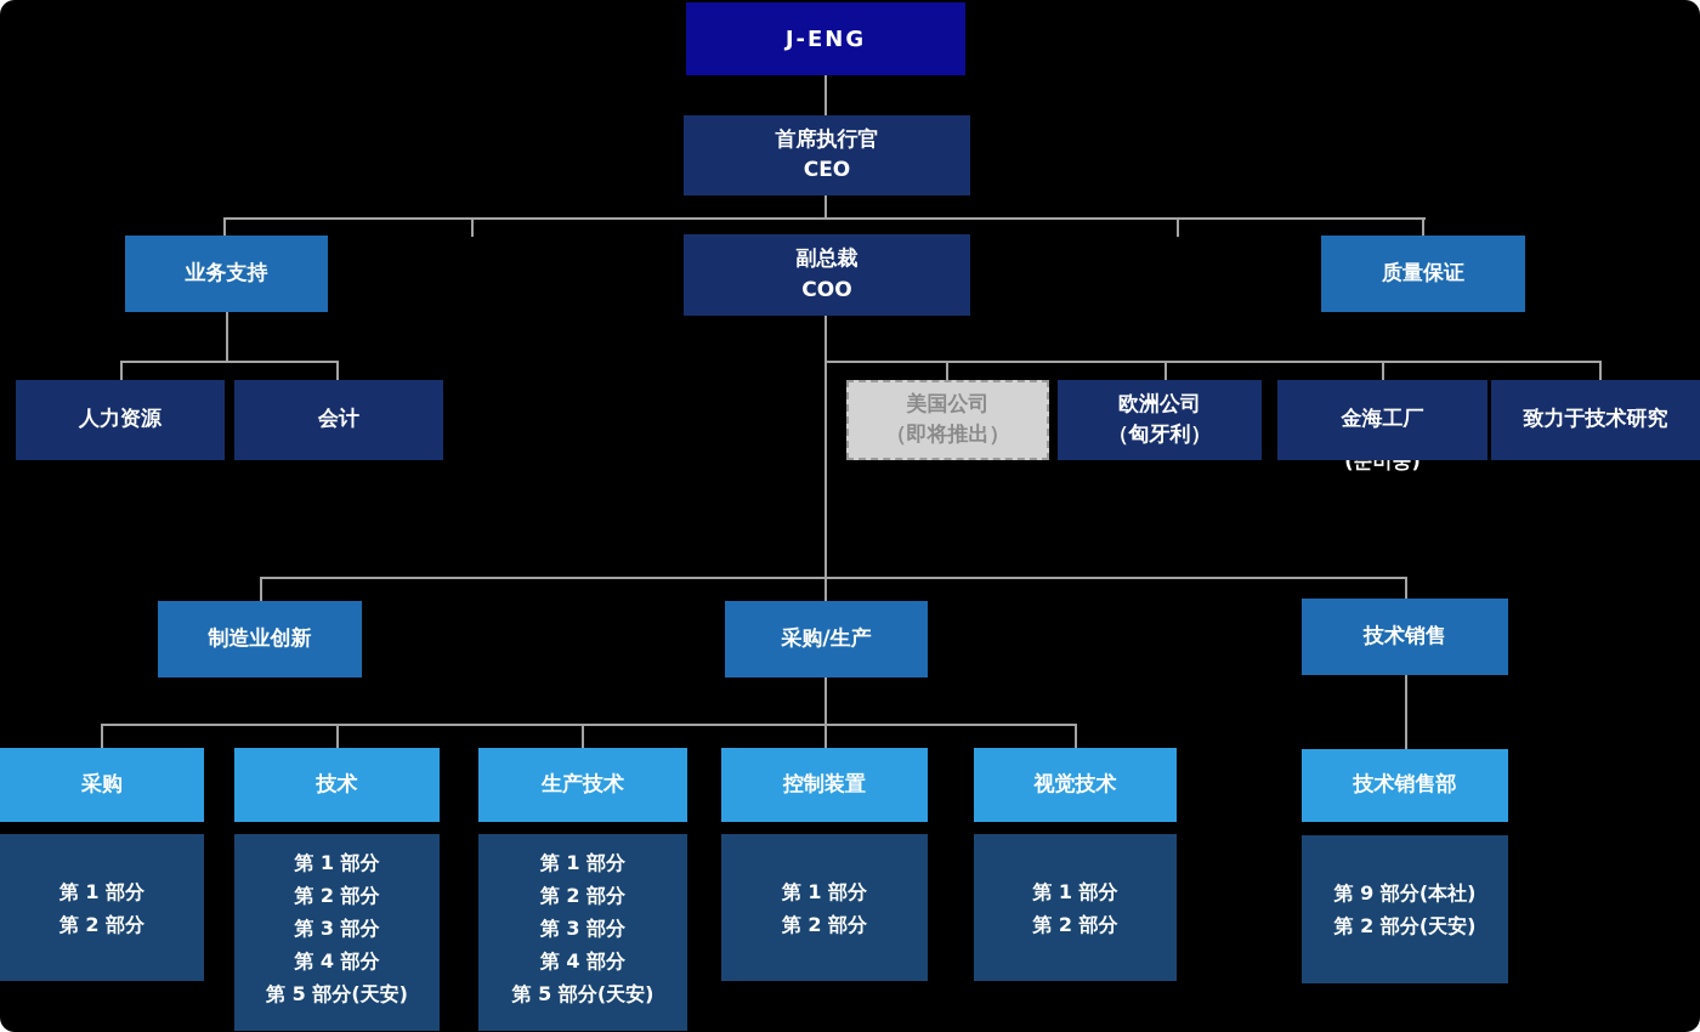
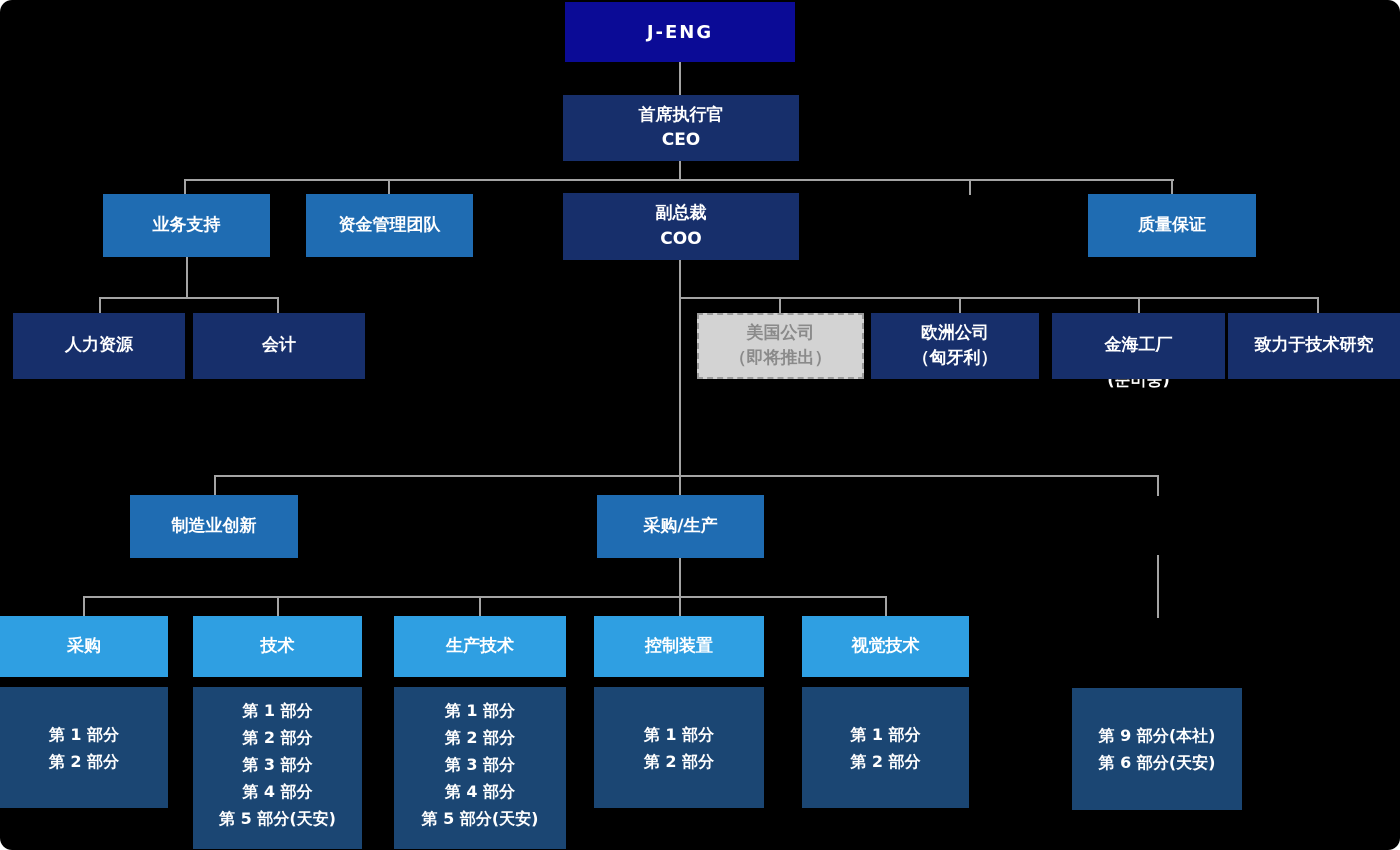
  (준비중)
  J-ENG
  首席执行官
  CEO
  业务支持
+ 资金管理团队
  副总裁
  COO
  质量保证
  人力资源
  会计
  美国公司
  （即将推出）
  欧洲公司
  （匈牙利）
  金海工厂
  致力于技术研究
  制造业创新
  采购/生产
- 技术销售
  采购
  技术
  生产技术
  控制装置
  视觉技术
- 技术销售部
  第 1 部分
  第 2 部分
  第 1 部分
  第 2 部分
  第 3 部分
  第 4 部分
  第 5 部分(天安)
  第 1 部分
  第 2 部分
  第 3 部分
  第 4 部分
  第 5 部分(天安)
  第 1 部分
  第 2 部分
  第 1 部分
  第 2 部分
  第 9 部分(本社)
- 第 2 部分(天安)
+ 第 6 部分(天安)
